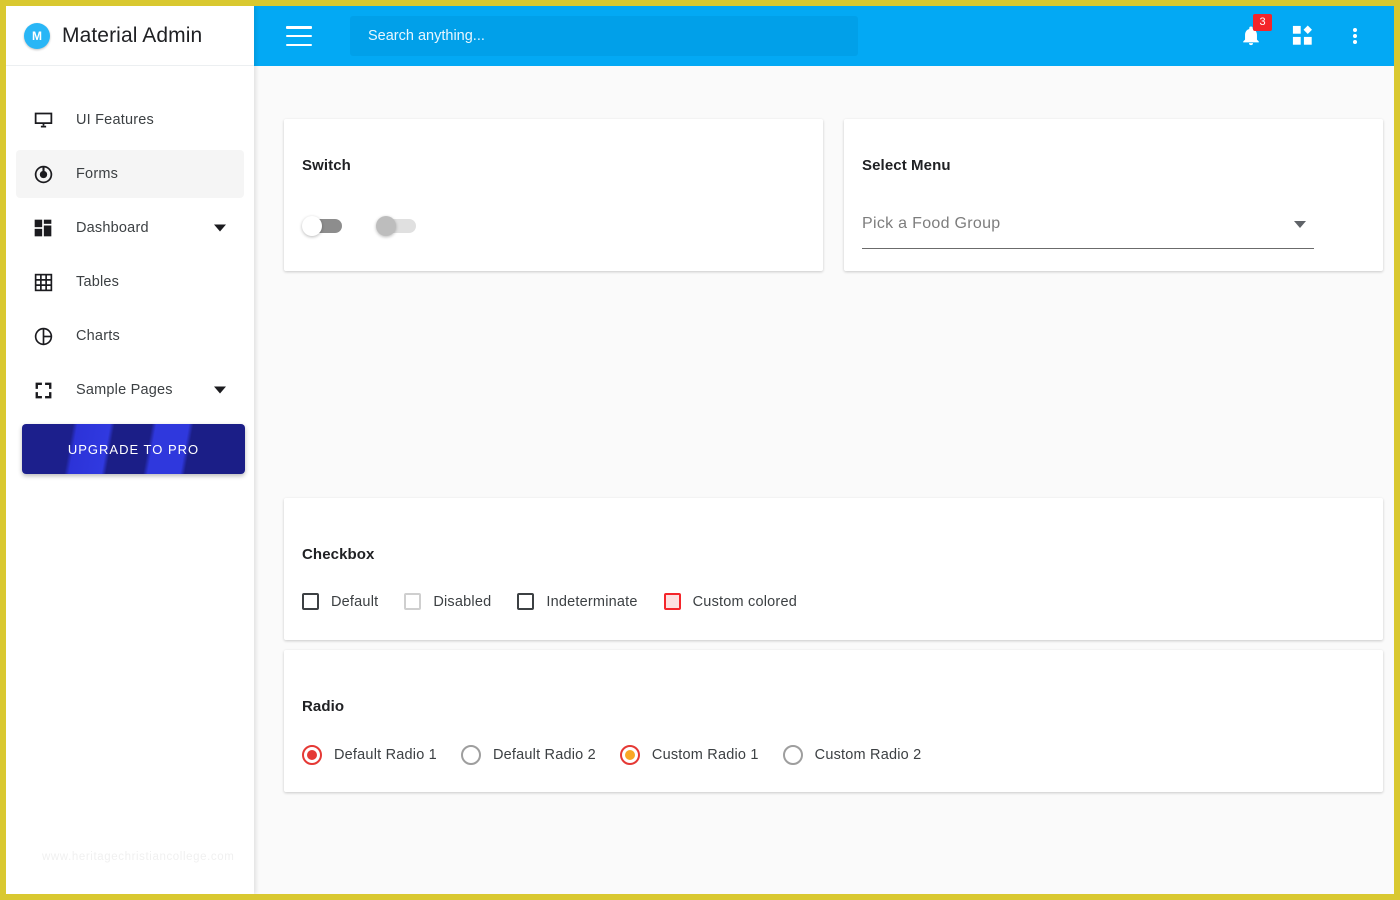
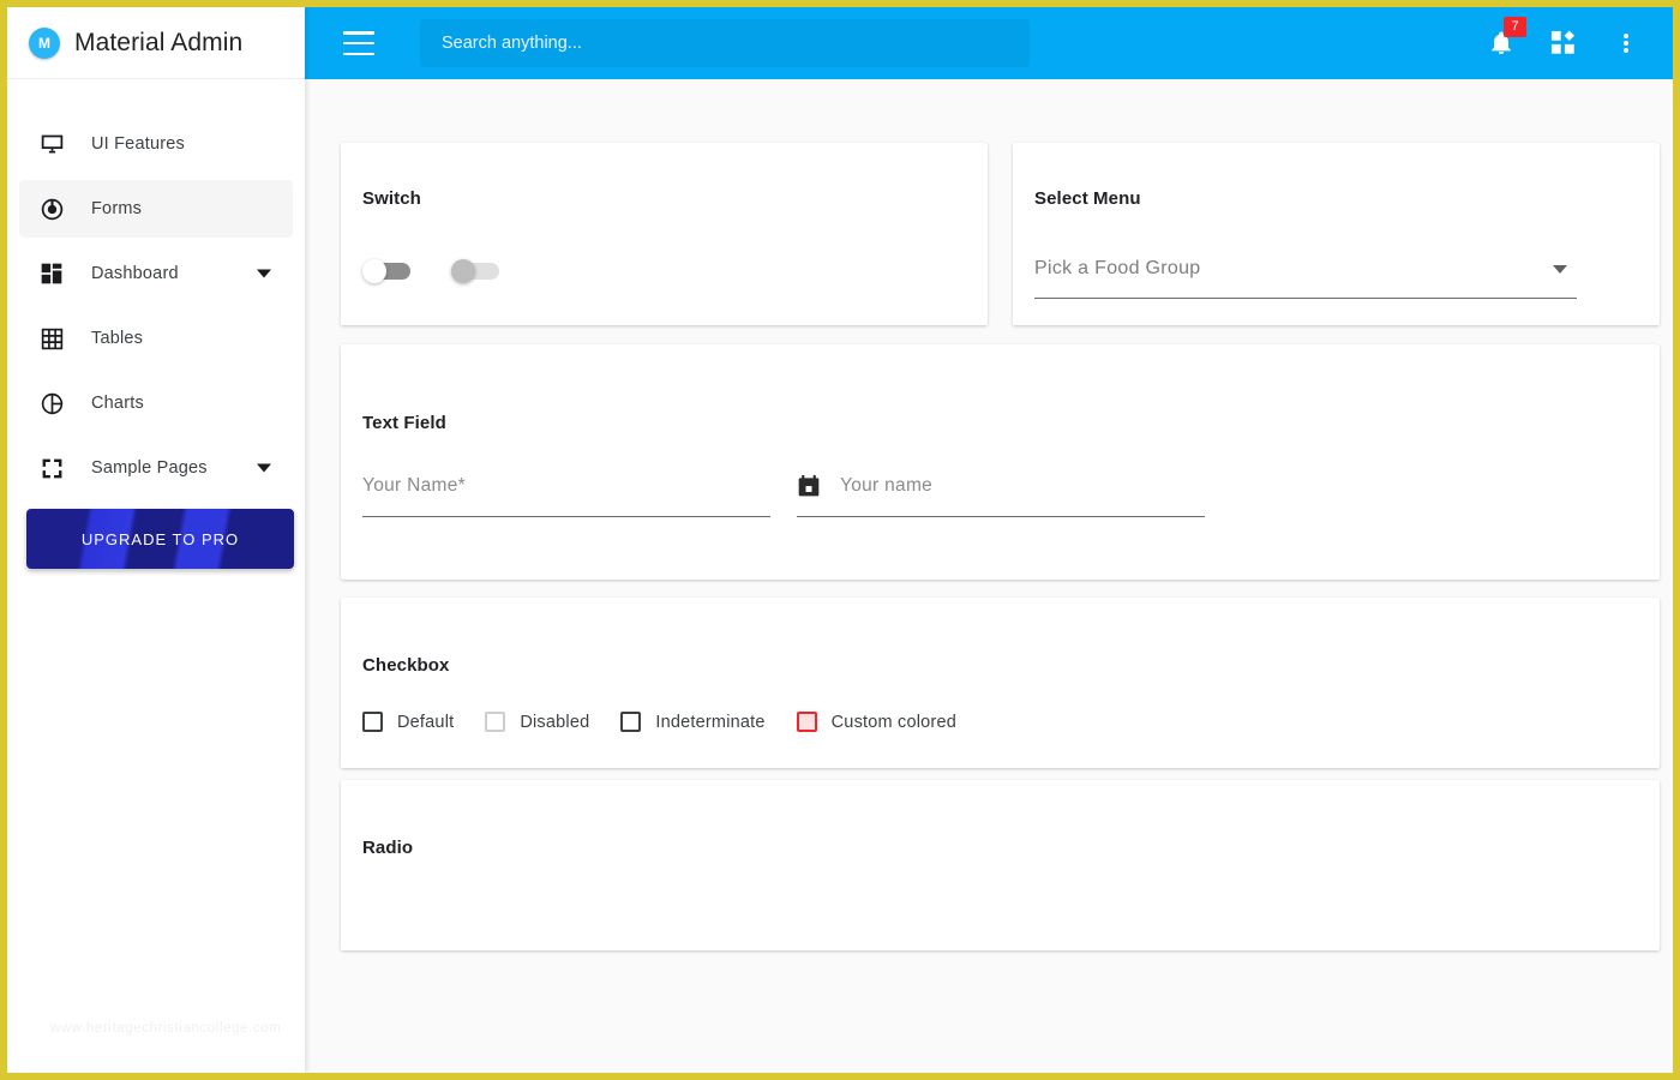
  M
  Material Admin
  UI Features
  Forms
  Dashboard
  Tables
  Charts
  Sample Pages
  UPGRADE TO PRO
  Search anything...
- 3
+ 7
  Switch
  Select Menu
  Pick a Food Group
+ Text Field
+ Your Name*
+ Your name
  Checkbox
  Default
  Disabled
  Indeterminate
  Custom colored
  Radio
- Default Radio 1
- Default Radio 2
- Custom Radio 1
- Custom Radio 2
